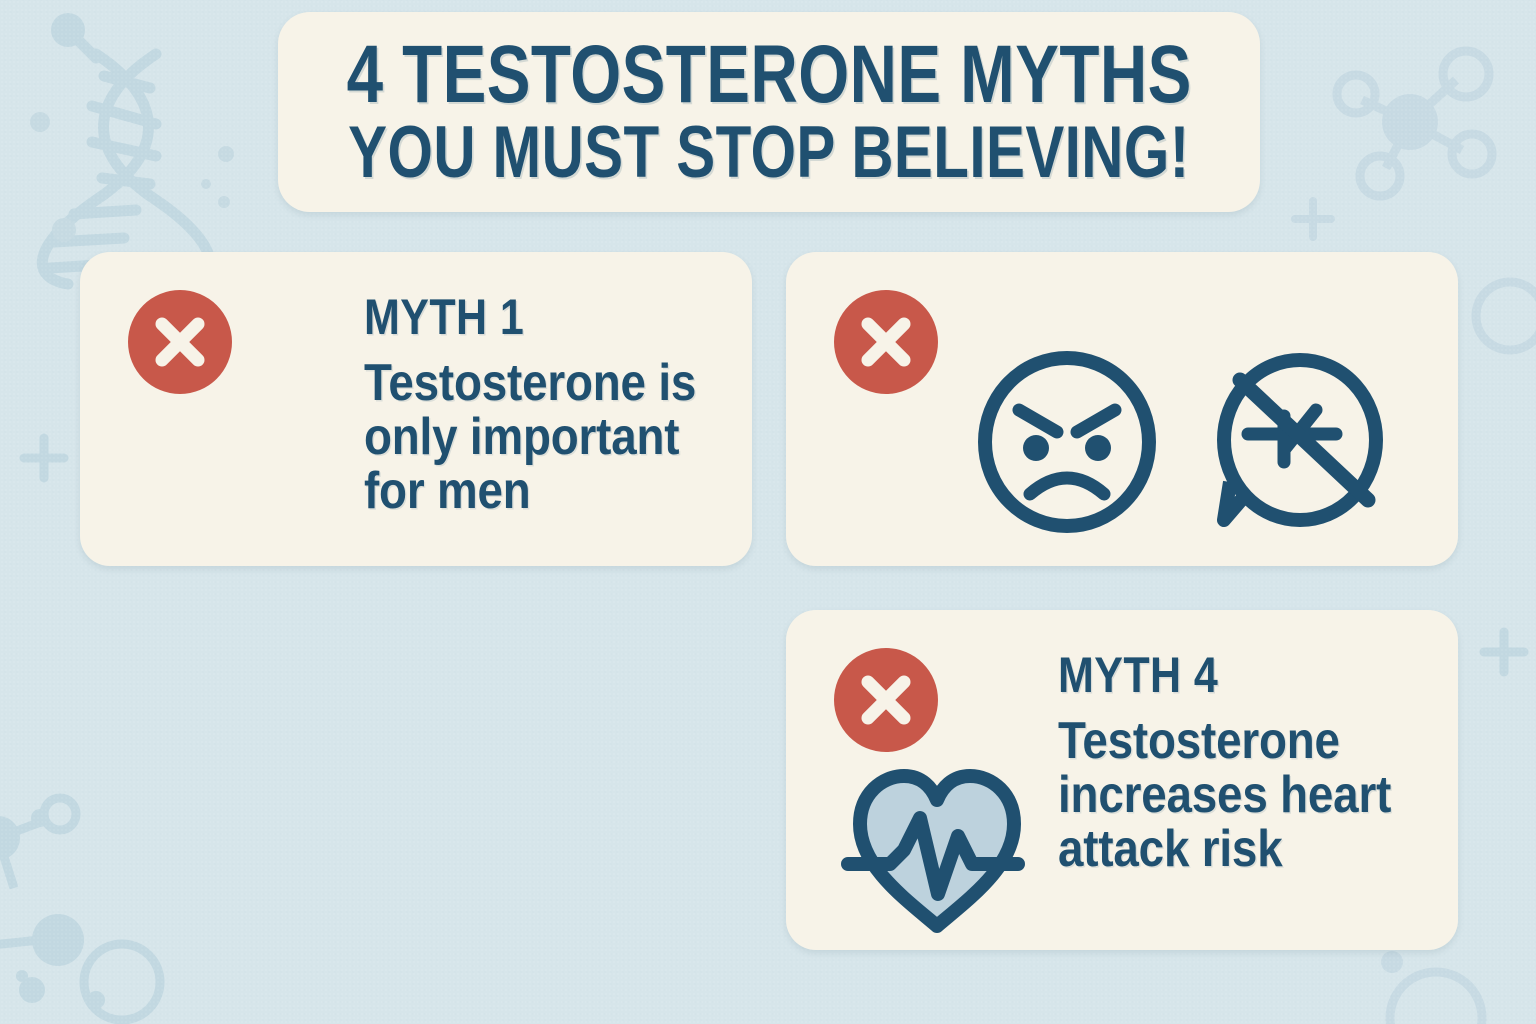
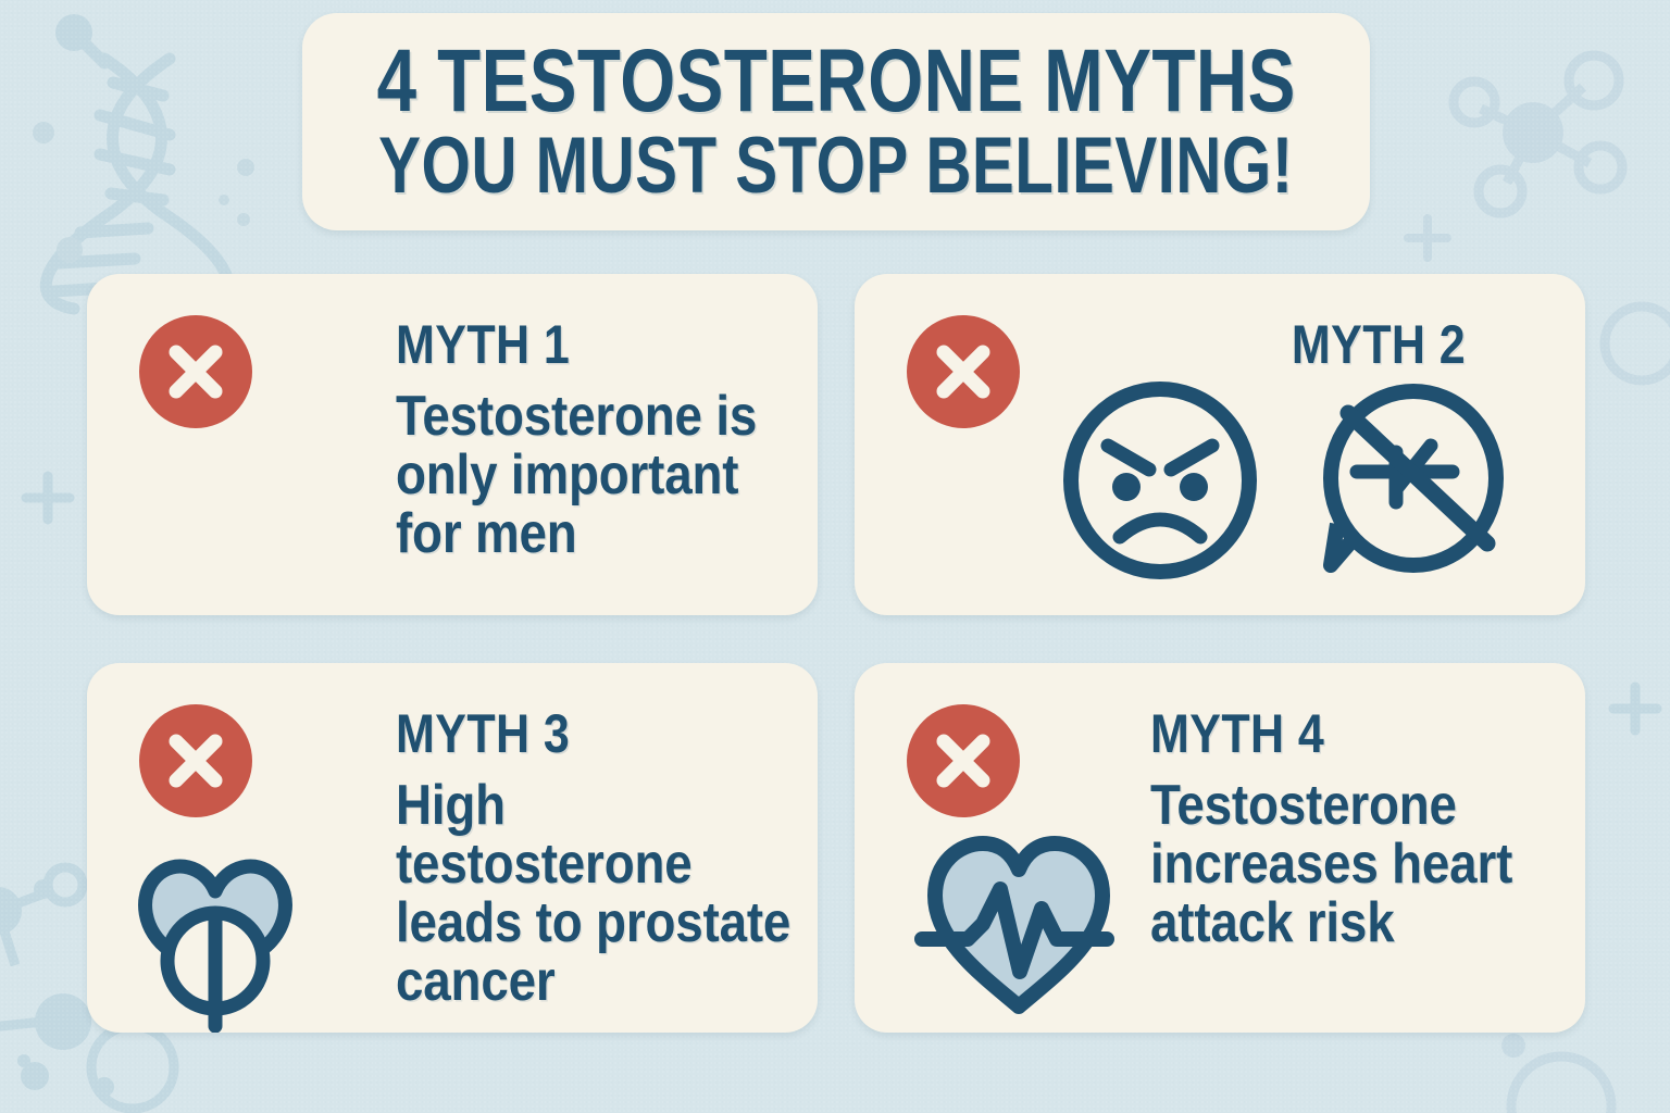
  4 TESTOSTERONE MYTHS
  YOU MUST STOP BELIEVING!
  MYTH 1
  Testosterone is only important for men
+ MYTH 2
+ MYTH 3
+ High testosterone leads to prostate cancer
  MYTH 4
  Testosterone increases heart attack risk
